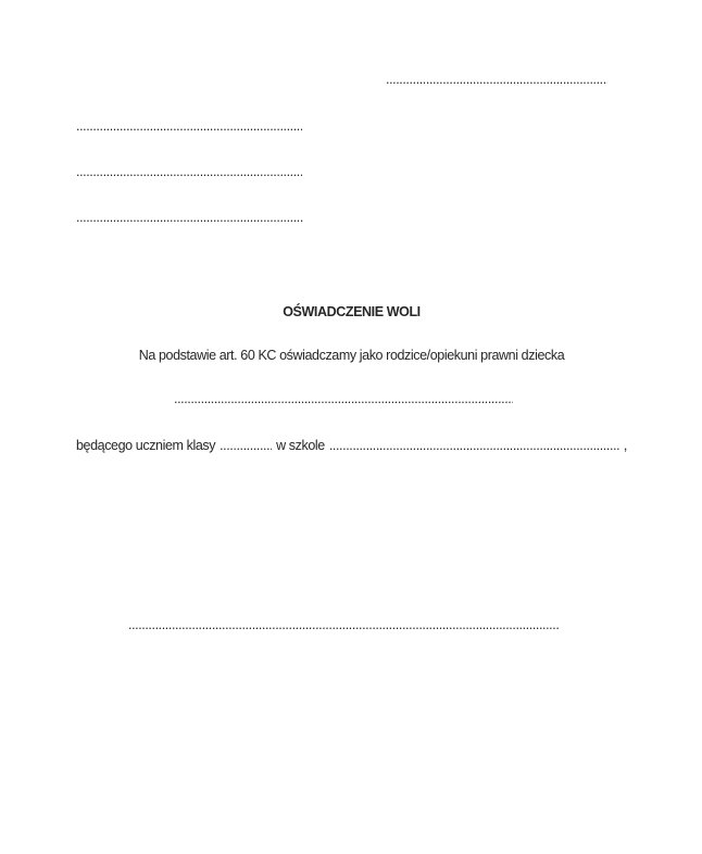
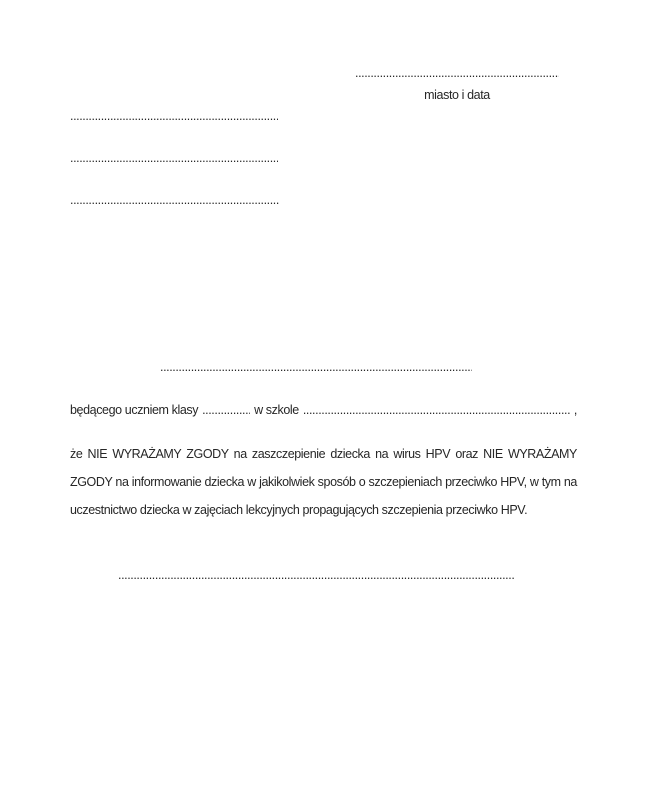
  ..................................................................
+ miasto i data
  ....................................................................
  ....................................................................
  ....................................................................
- OŚWIADCZENIE WOLI
- Na podstawie art. 60 KC oświadczamy jako rodzice/opiekuni prawni dziecka
  ......................................................................................................
  będącego uczniem klasy
  w szkole
  .......................................................................................
  ,
+ że NIE WYRAŻAMY ZGODY na zaszczepienie dziecka na wirus HPV oraz NIE WYRAŻAMY ZGODY na informowanie dziecka w jakikolwiek sposób o szczepieniach przeciwko HPV, w tym na uczestnictwo dziecka w zajęciach lekcyjnych propagujących szczepienia przeciwko HPV.
  .................................................................................................................................
